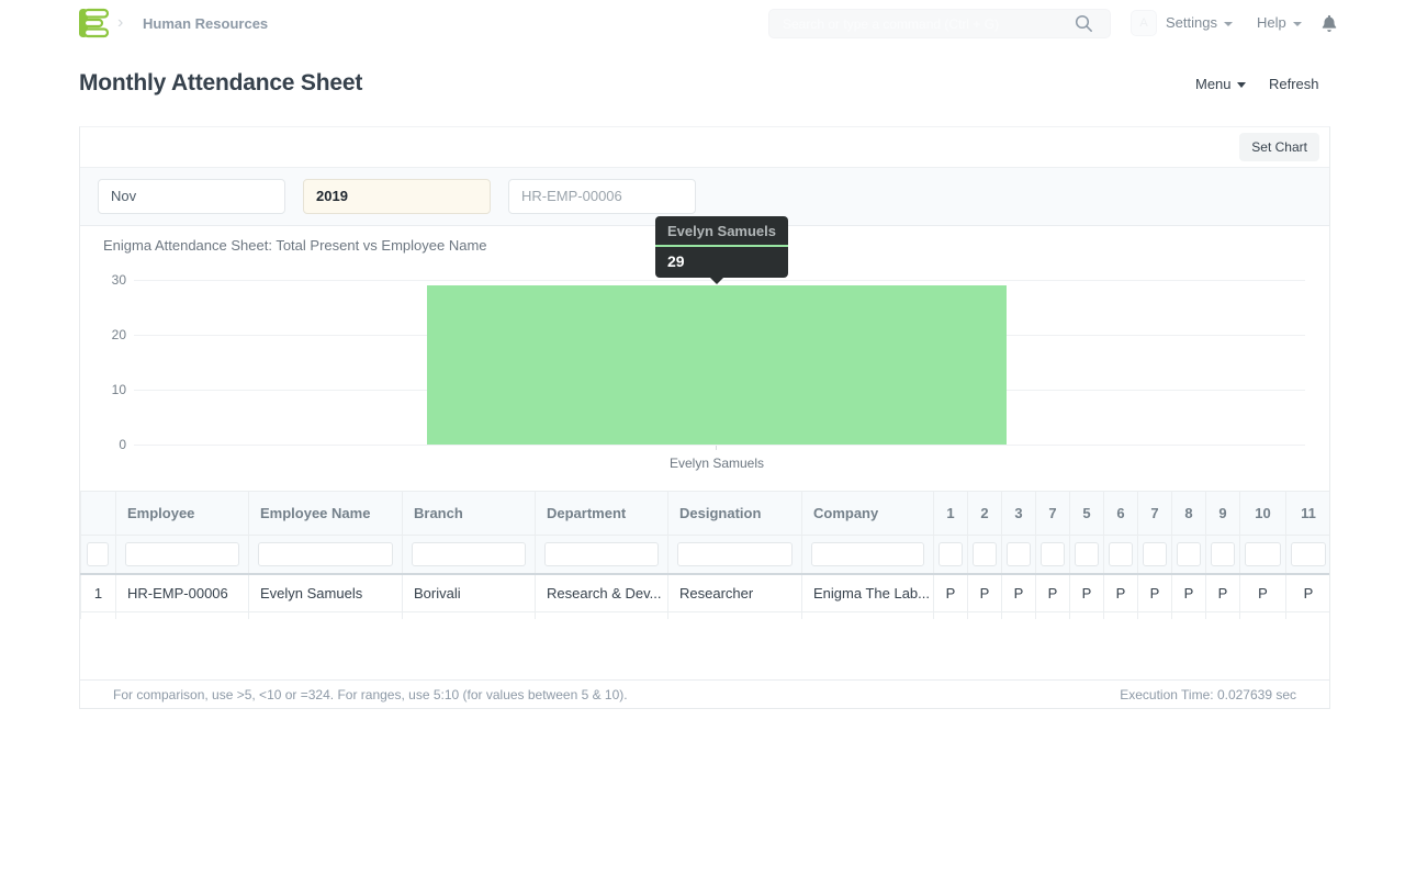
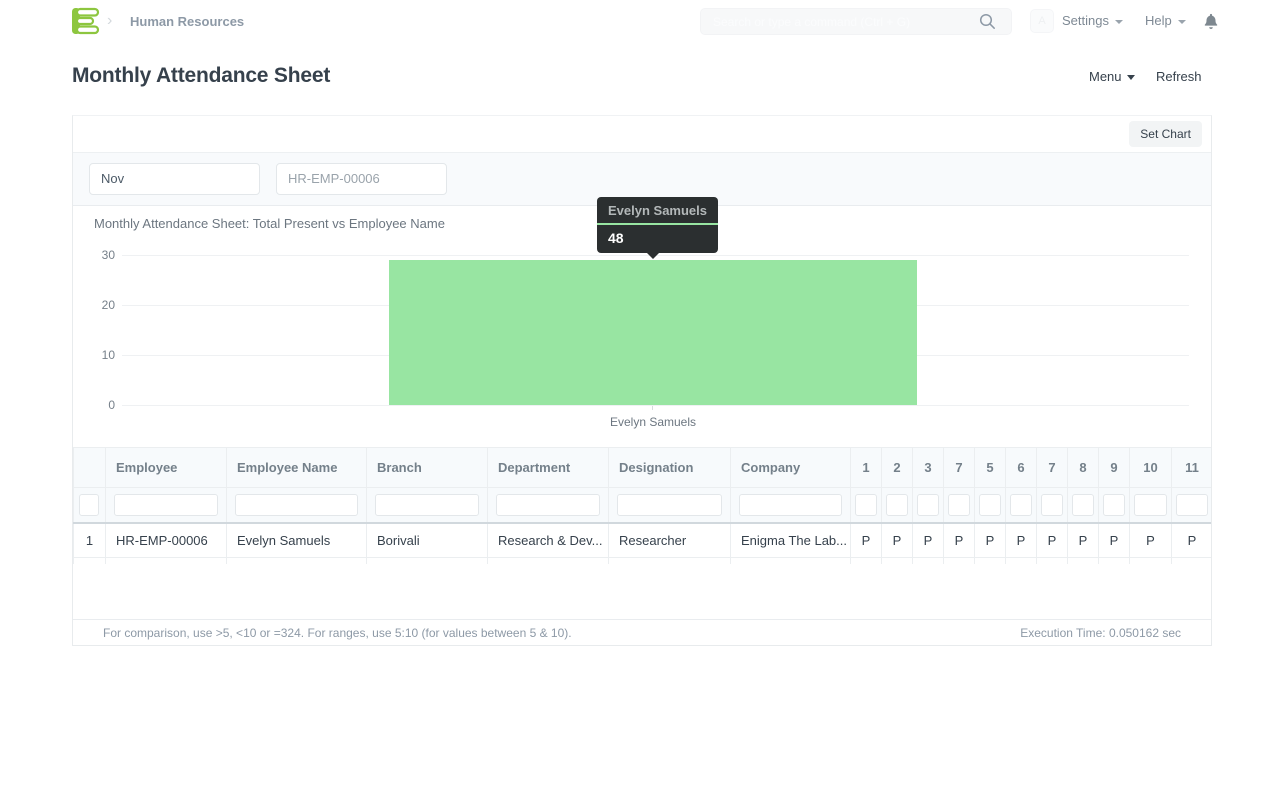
  ›
  Human Resources
  Settings
  Help
  Monthly Attendance Sheet
  Menu
  Refresh
  Set Chart
  Nov
- 2019
  HR-EMP-00006
- Enigma Attendance Sheet: Total Present vs Employee Name
+ Monthly Attendance Sheet: Total Present vs Employee Name
  30
  20
  10
  0
  Evelyn Samuels
  Evelyn Samuels
- 29
+ 48
  	Employee	Employee Name	Branch	Department	Designation	Company	1	2	3	7	5	6	7	8	9	10	11
  1	HR-EMP-00006	Evelyn Samuels	Borivali	Research & Dev...	Researcher	Enigma The Lab...	P	P	P	P	P	P	P	P	P	P	P
  For comparison, use >5, <10 or =324. For ranges, use 5:10 (for values between 5 & 10).
- Execution Time: 0.027639 sec
+ Execution Time: 0.050162 sec
